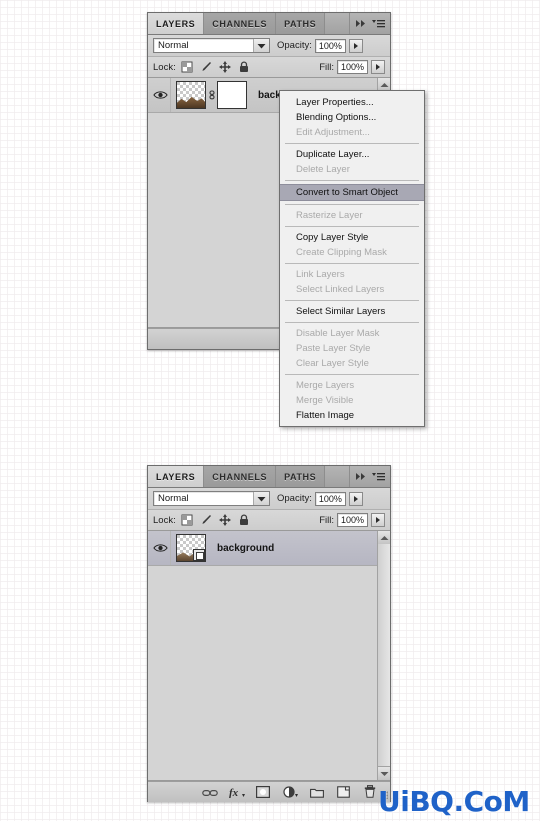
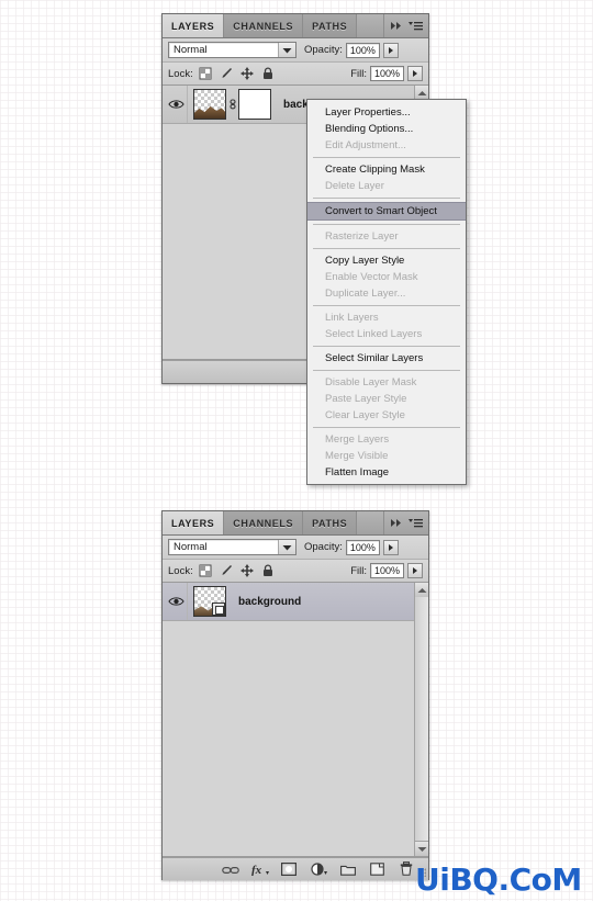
  LAYERS
  CHANNELS
  PATHS
  Normal
  Opacity:
  100%
  Lock:
  Fill:
  100%
  Layer Properties...
  Blending Options...
  Edit Adjustment...
- Duplicate Layer...
+ Create Clipping Mask
  Delete Layer
  Convert to Smart Object
  Rasterize Layer
  Copy Layer Style
+ Enable Vector Mask
- Create Clipping Mask
+ Duplicate Layer...
  Link Layers
  Select Linked Layers
  Select Similar Layers
  Disable Layer Mask
  Paste Layer Style
  Clear Layer Style
  Merge Layers
  Merge Visible
  Flatten Image
  LAYERS
  CHANNELS
  PATHS
  Normal
  Opacity:
  100%
  Lock:
  Fill:
  100%
  background
  fx
  UiBQ.CoM
